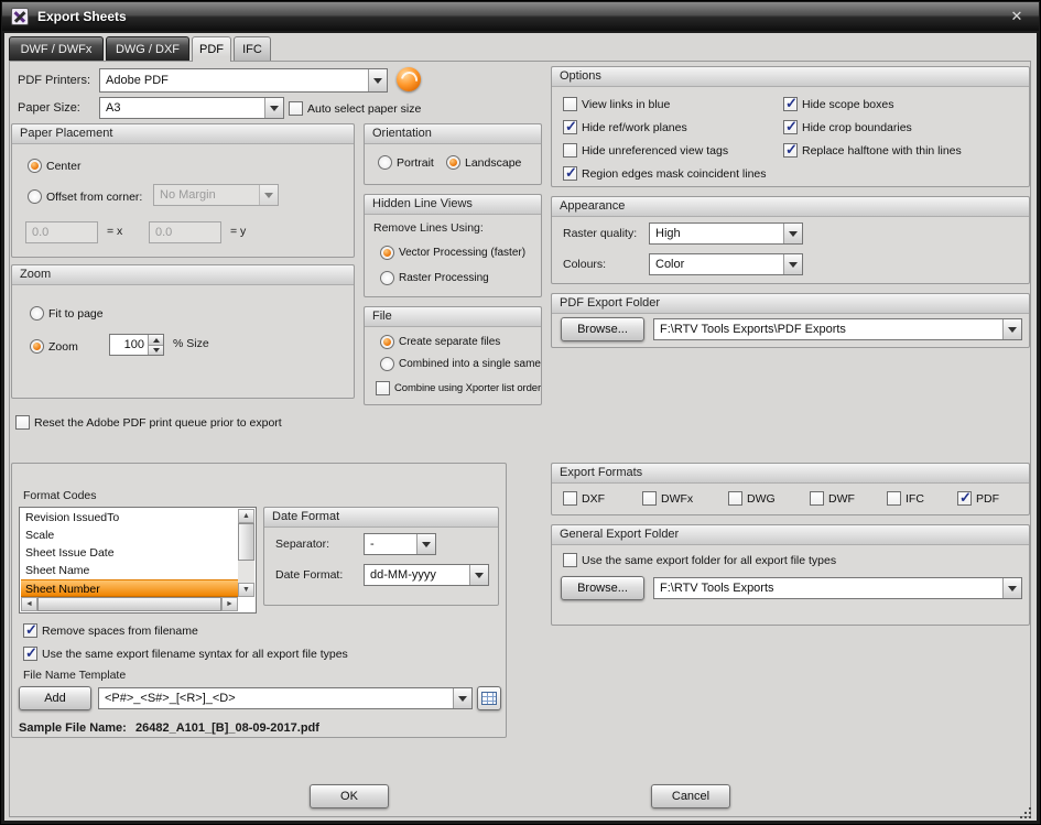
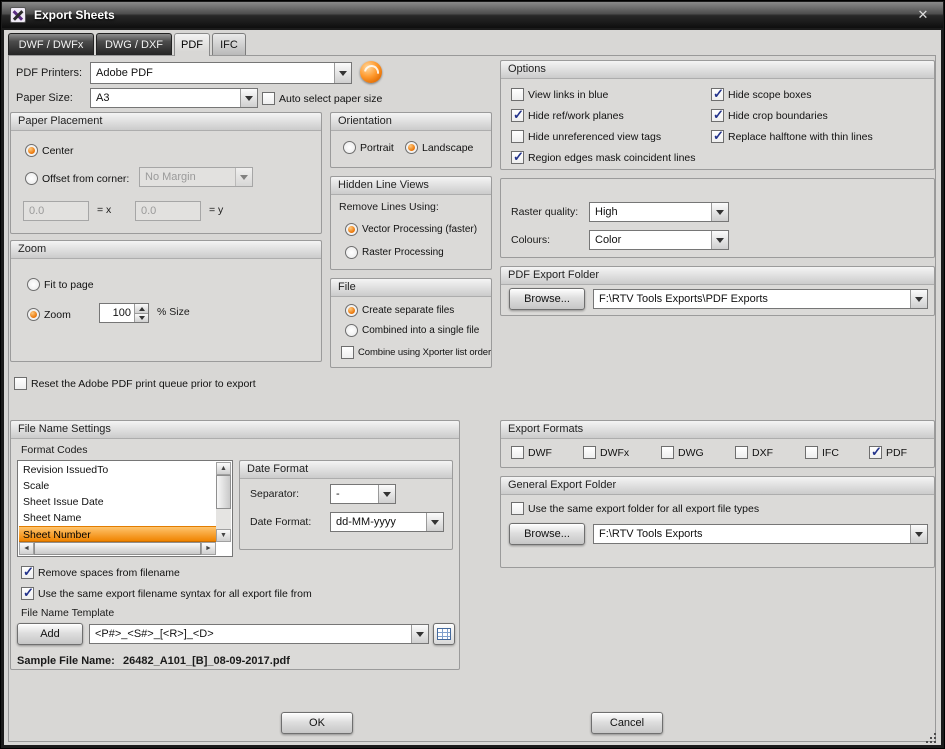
  Export Sheets
  ✕
  DWF / DWFx
  DWG / DXF
  PDF
  IFC
  PDF Printers:
  Adobe PDF
  Paper Size:
  A3
  Auto select paper size
  Paper Placement
  Center
  Offset from corner:
  No Margin
  0.0
  = x
  0.0
  = y
  Zoom
  Fit to page
  Zoom
  100
  % Size
  Orientation
  Portrait
  Landscape
  Hidden Line Views
  Remove Lines Using:
  Vector Processing (faster)
  Raster Processing
  File
  Create separate files
- Combined into a single same
+ Combined into a single file
  Combine using Xporter list order
  Reset the Adobe PDF print queue prior to export
  Options
  View links in blue
  Hide ref/work planes
  Hide unreferenced view tags
  Region edges mask coincident lines
  Hide scope boxes
  Hide crop boundaries
  Replace halftone with thin lines
- Appearance
  Raster quality:
  High
  Colours:
  Color
  PDF Export Folder
  Browse...
  F:\RTV Tools Exports\PDF Exports
+ File Name Settings
  Format Codes
  Revision IssuedTo
  Scale
  Sheet Issue Date
  Sheet Name
  Sheet Number
  Date Format
  Separator:
  -
  Date Format:
  dd-MM-yyyy
  Remove spaces from filename
- Use the same export filename syntax for all export file types
+ Use the same export filename syntax for all export file from
  File Name Template
  Add
  <P#>_<S#>_[<R>]_<D>
  Sample File Name:
  26482_A101_[B]_08-09-2017.pdf
  Export Formats
- DXF
+ DWF
  DWFx
  DWG
- DWF
+ DXF
  IFC
  PDF
  General Export Folder
  Use the same export folder for all export file types
  Browse...
  F:\RTV Tools Exports
  OK
  Cancel
